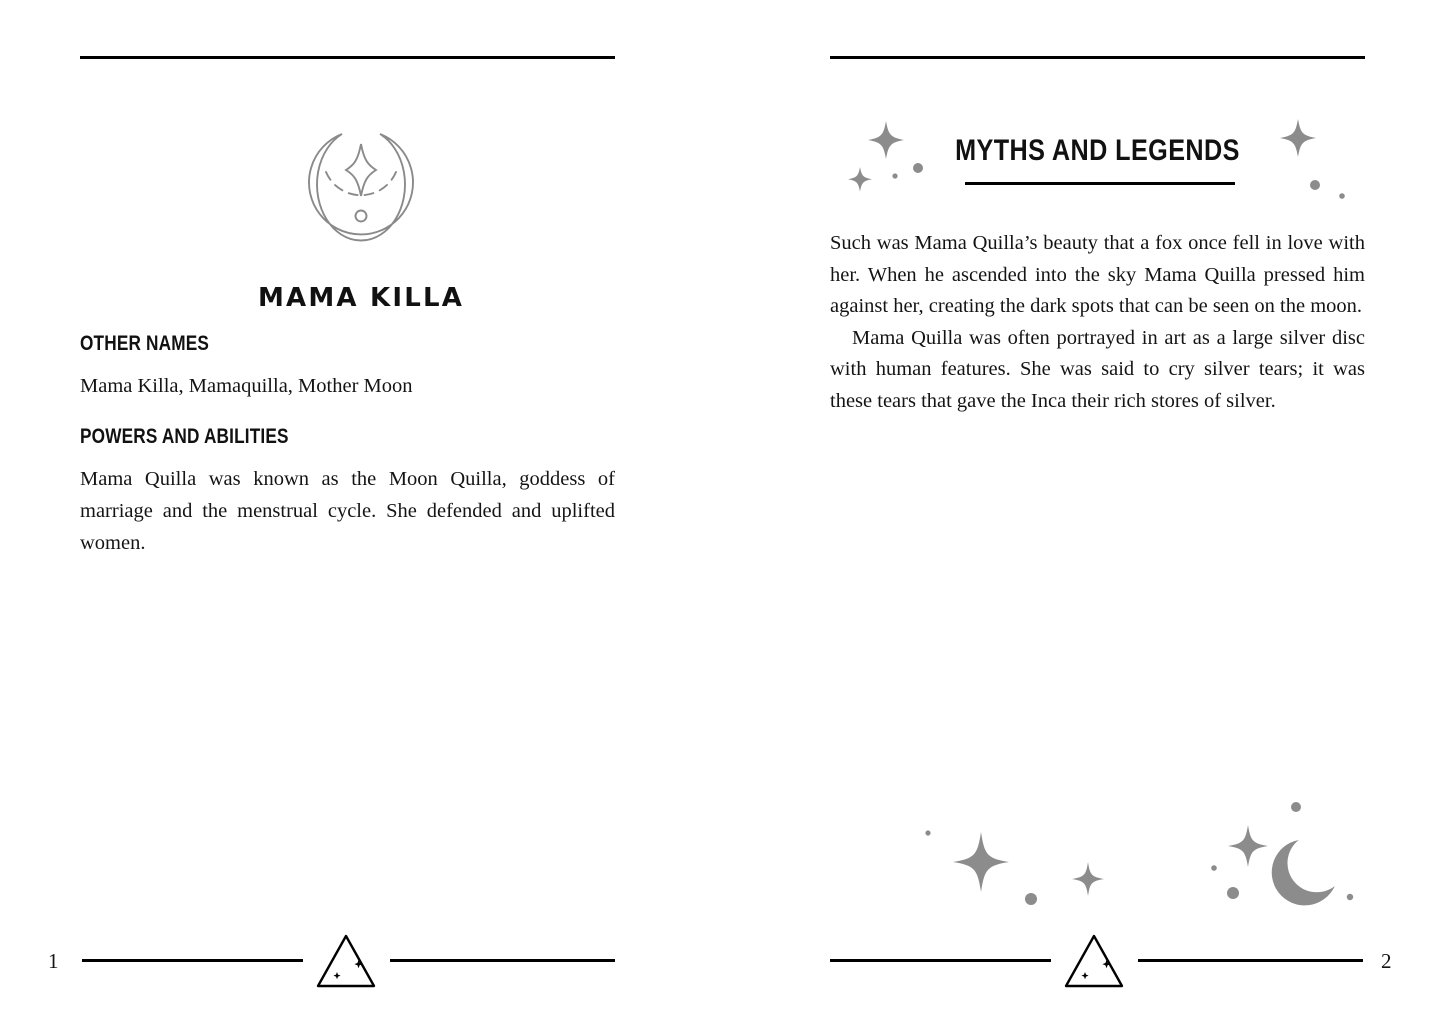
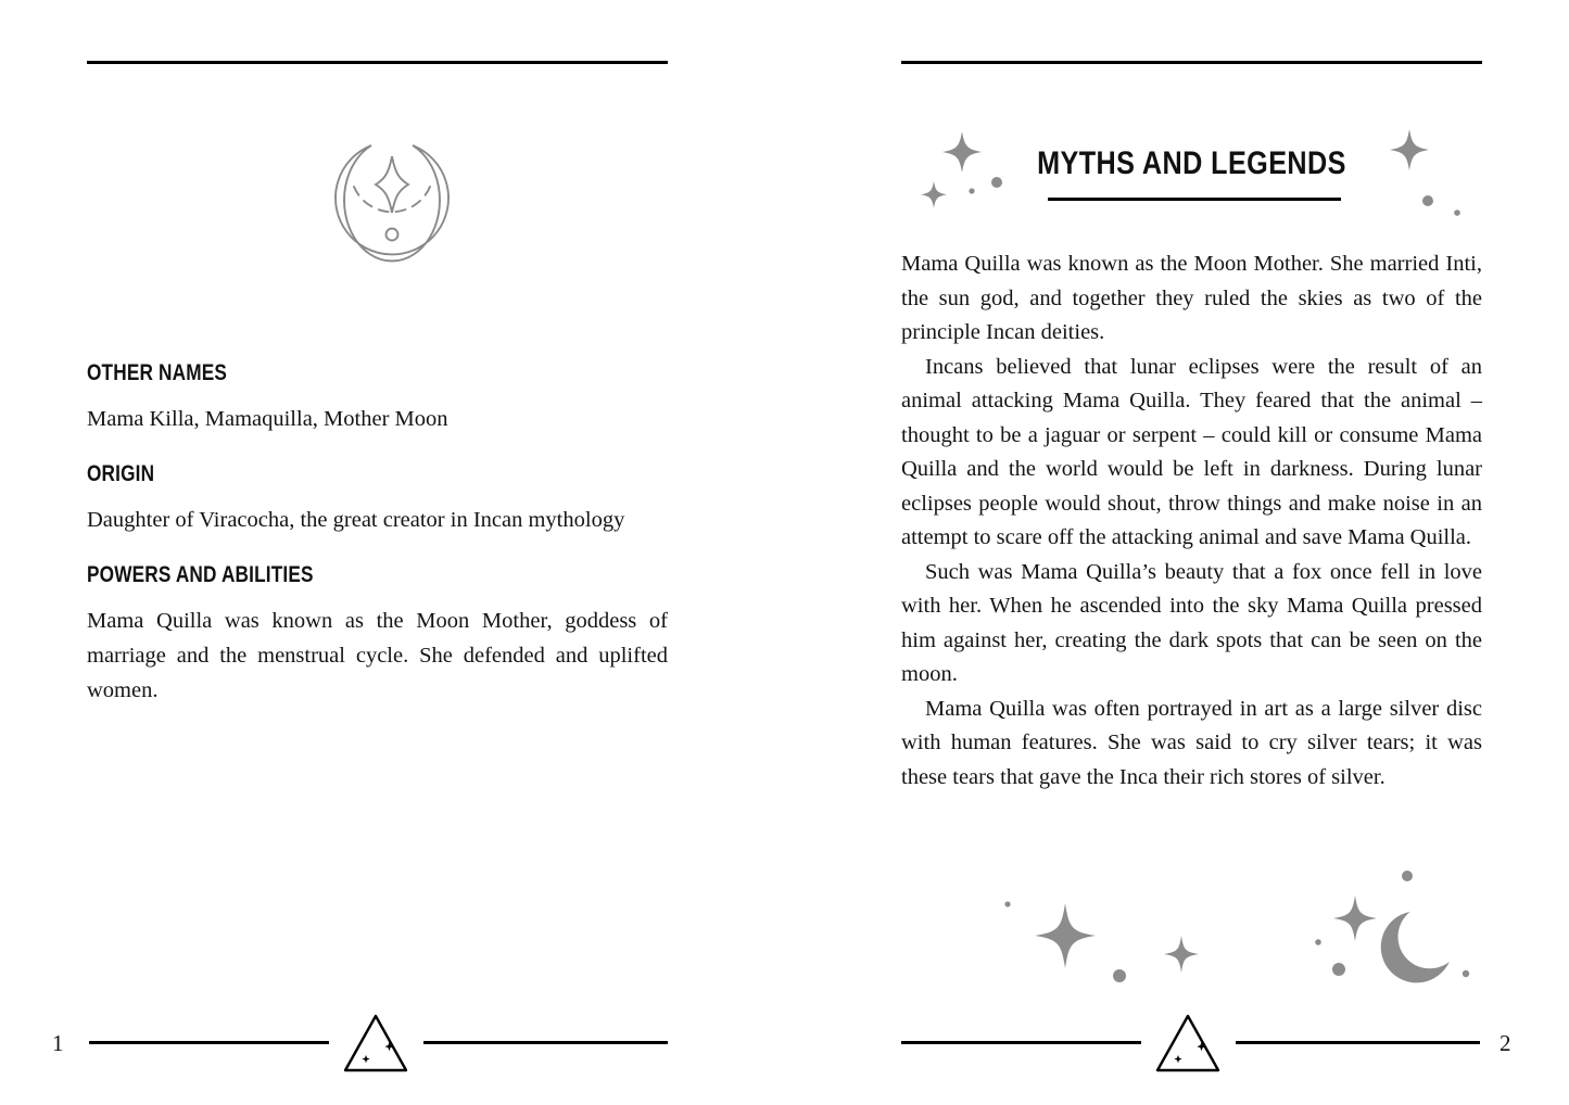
- MAMA KILLA
  OTHER NAMES
  Mama Killa, Mamaquilla, Mother Moon
+ ORIGIN
+ Daughter of Viracocha, the great creator in Incan mythology
  POWERS AND ABILITIES
- Mama Quilla was known as the Moon Quilla, goddess of marriage and the menstrual cycle. She defended and uplifted women.
+ Mama Quilla was known as the Moon Mother, goddess of marriage and the menstrual cycle. She defended and uplifted women.
  1
  MYTHS AND LEGENDS
+ Mama Quilla was known as the Moon Mother. She married Inti, the sun god, and together they ruled the skies as two of the principle Incan deities.
+ Incans believed that lunar eclipses were the result of an animal attacking Mama Quilla. They feared that the animal – thought to be a jaguar or serpent – could kill or consume Mama Quilla and the world would be left in darkness. During lunar eclipses people would shout, throw things and make noise in an attempt to scare off the attacking animal and save Mama Quilla.
  Such was Mama Quilla’s beauty that a fox once fell in love with her. When he ascended into the sky Mama Quilla pressed him against her, creating the dark spots that can be seen on the moon.
  Mama Quilla was often portrayed in art as a large silver disc with human features. She was said to cry silver tears; it was these tears that gave the Inca their rich stores of silver.
  2
